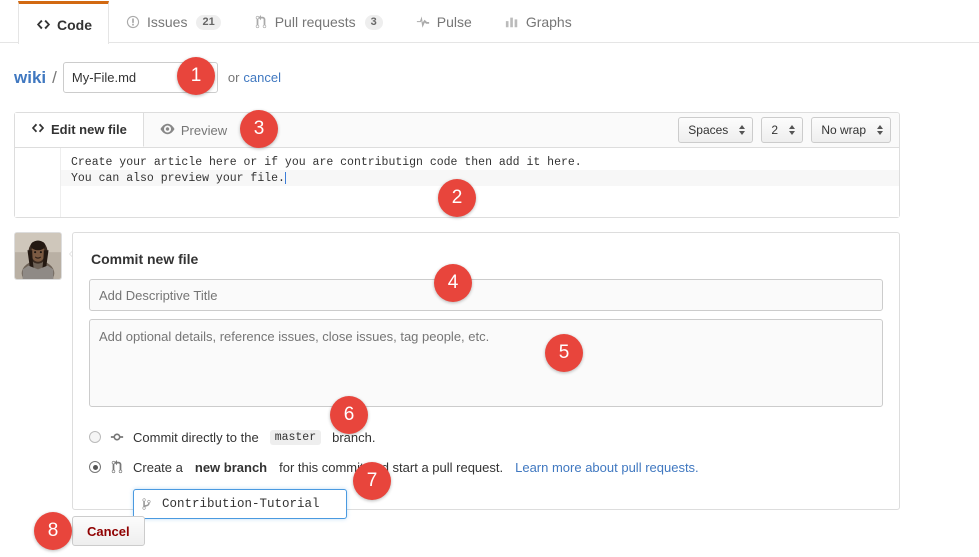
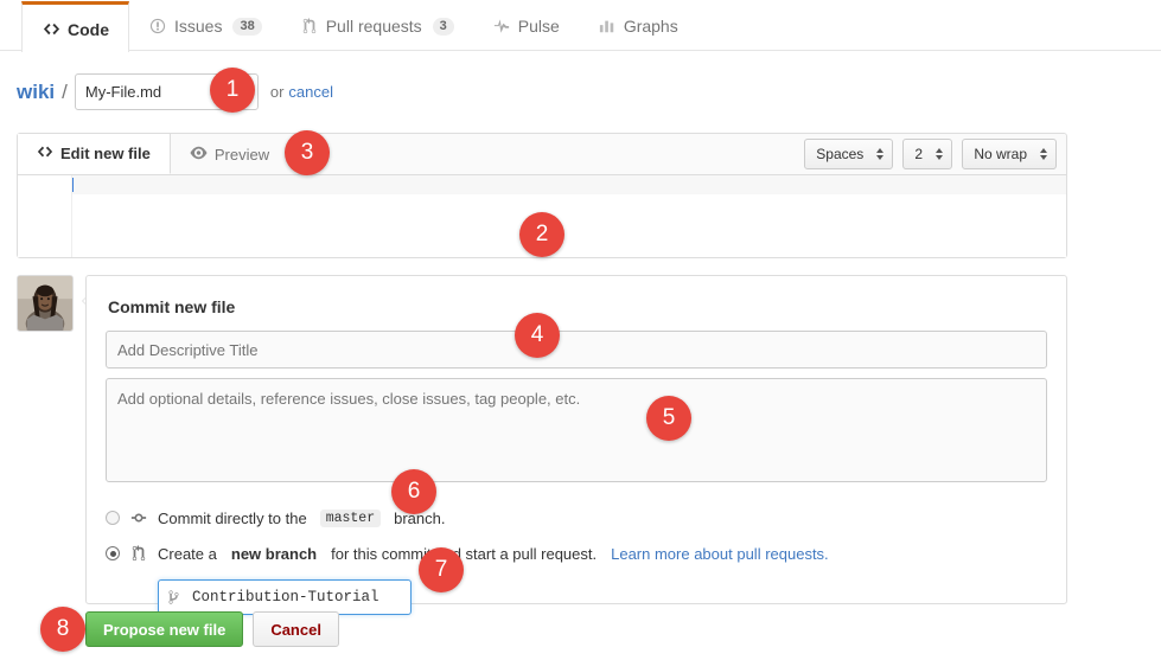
  Code
  Issues
- 21
+ 38
  Pull requests
  3
  Pulse
  Graphs
  wiki
  /
  My-File.md
  or
  cancel
  Edit new file
  Preview
  Spaces
  2
  No wrap
- Create your article here or if you are contributign code then add it here.
- You can also preview your file.
  Commit new file
  Add Descriptive Title
  Add optional details, reference issues, close issues, tag people, etc.
  Commit directly to the
  master
  branch.
  Create a
  new branch
  for this comm start a pull request.
  Learn more about pull requests.
  Contribution-Tutorial
+ Propose new file
  Cancel
  1
  2
  3
  4
  5
  6
  7
  8
